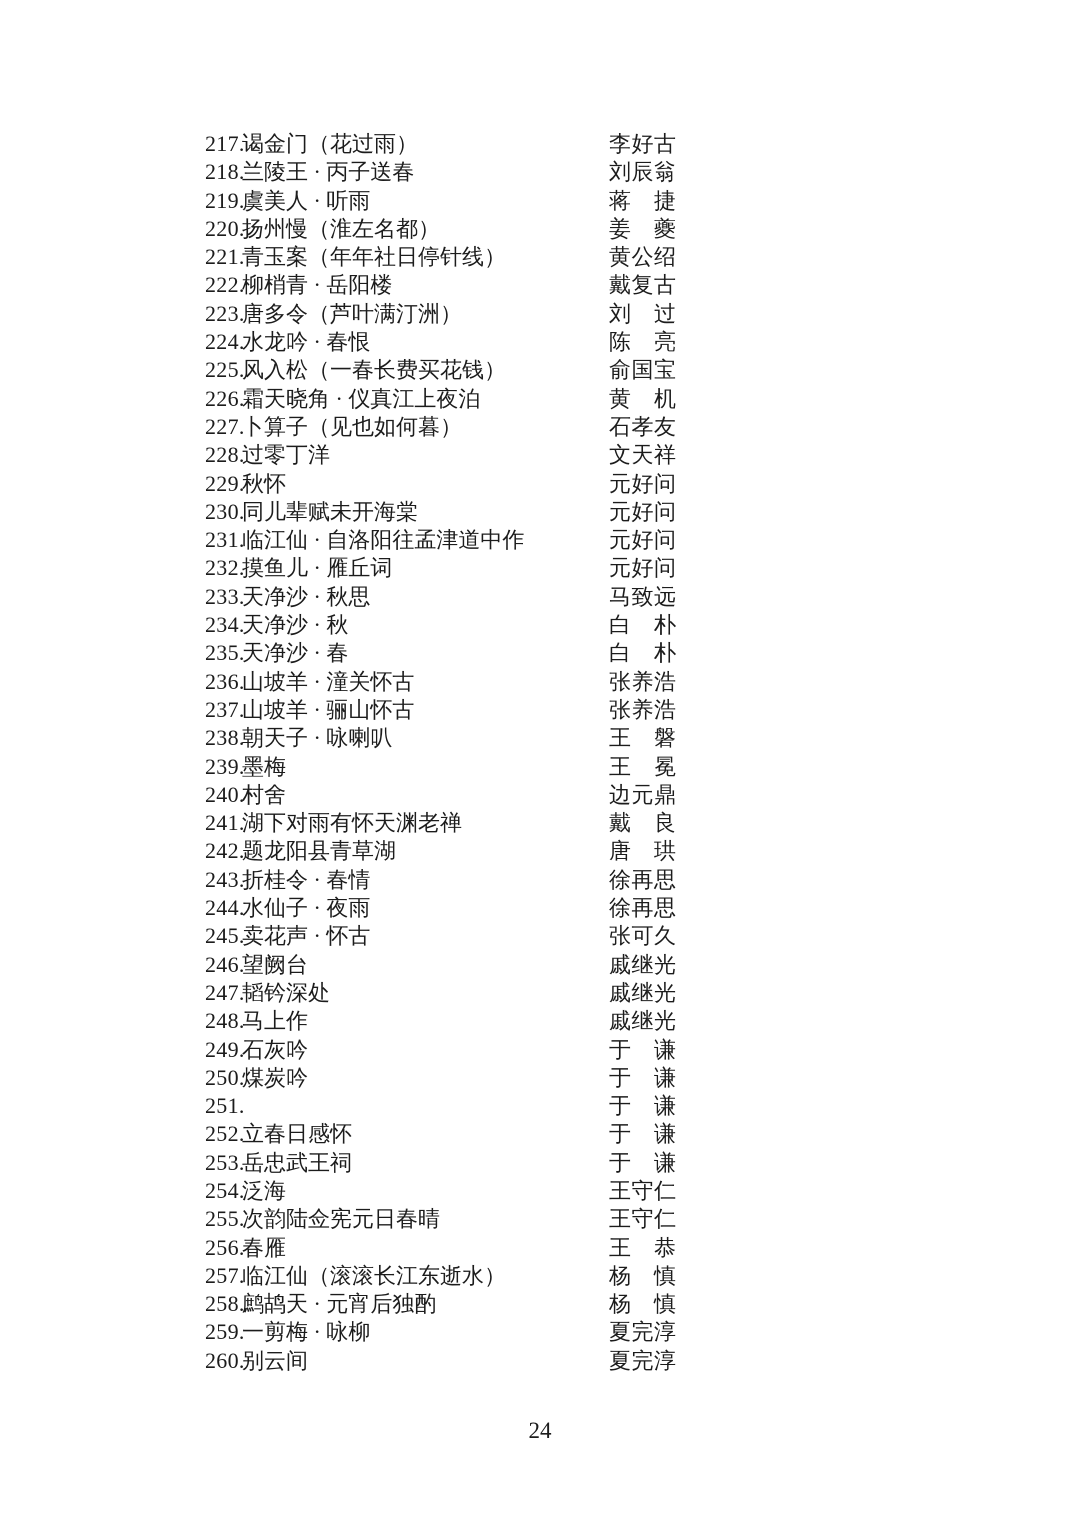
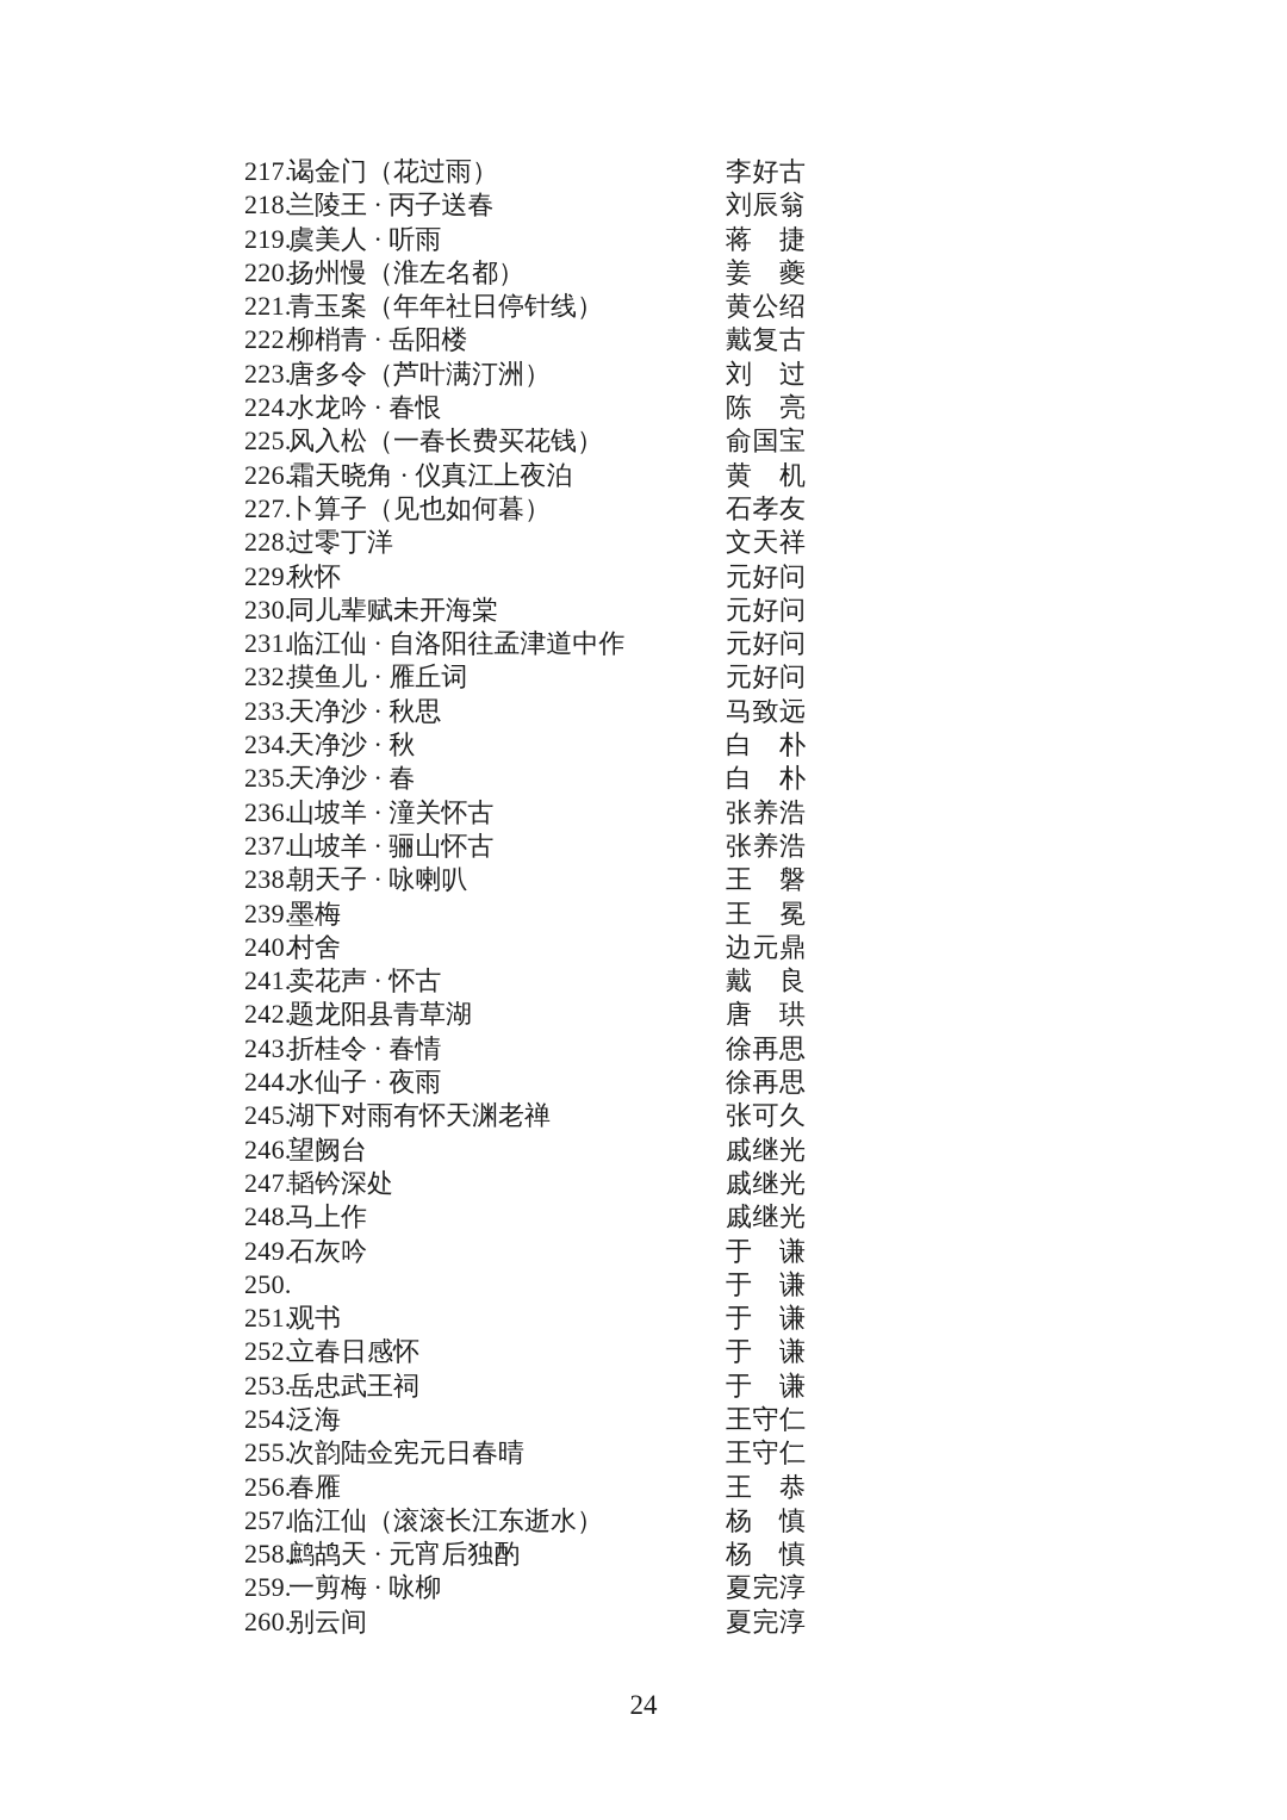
  217.
  谒金门（花过雨）
  李好古
  218.
  兰陵王 · 丙子送春
  刘辰翁
  219.
  虞美人 · 听雨
  蒋捷
  220.
  扬州慢（淮左名都）
  姜夔
  221.
  青玉案（年年社日停针线）
  黄公绍
  222.
  柳梢青 · 岳阳楼
  戴复古
  223.
  唐多令（芦叶满汀洲）
  刘过
  224.
  水龙吟 · 春恨
  陈亮
  225.
  风入松（一春长费买花钱）
  俞国宝
  226.
  霜天晓角 · 仪真江上夜泊
  黄机
  227.
  卜算子（见也如何暮）
  石孝友
  228.
  过零丁洋
  文天祥
  229.
  秋怀
  元好问
  230.
  同儿辈赋未开海棠
  元好问
  231.
  临江仙 · 自洛阳往孟津道中作
  元好问
  232.
  摸鱼儿 · 雁丘词
  元好问
  233.
  天净沙 · 秋思
  马致远
  234.
  天净沙 · 秋
  白朴
  235.
  天净沙 · 春
  白朴
  236.
  山坡羊 · 潼关怀古
  张养浩
  237.
  山坡羊 · 骊山怀古
  张养浩
  238.
  朝天子 · 咏喇叭
  王磐
  239.
  墨梅
  王冕
  240.
  村舍
  边元鼎
  241.
- 湖下对雨有怀天渊老禅
+ 卖花声 · 怀古
  戴良
  242.
  题龙阳县青草湖
  唐珙
  243.
  折桂令 · 春情
  徐再思
  244.
  水仙子 · 夜雨
  徐再思
  245.
- 卖花声 · 怀古
+ 湖下对雨有怀天渊老禅
  张可久
  246.
  望阙台
  戚继光
  247.
  韬钤深处
  戚继光
  248.
  马上作
  戚继光
  249.
  石灰吟
  于谦
  250.
- 煤炭吟
  于谦
  251.
+ 观书
  于谦
  252.
  立春日感怀
  于谦
  253.
  岳忠武王祠
  于谦
  254.
  泛海
  王守仁
  255.
  次韵陆佥宪元日春晴
  王守仁
  256.
  春雁
  王恭
  257.
  临江仙（滚滚长江东逝水）
  杨慎
  258.
  鹧鸪天 · 元宵后独酌
  杨慎
  259.
  一剪梅 · 咏柳
  夏完淳
  260.
  别云间
  夏完淳
  24
